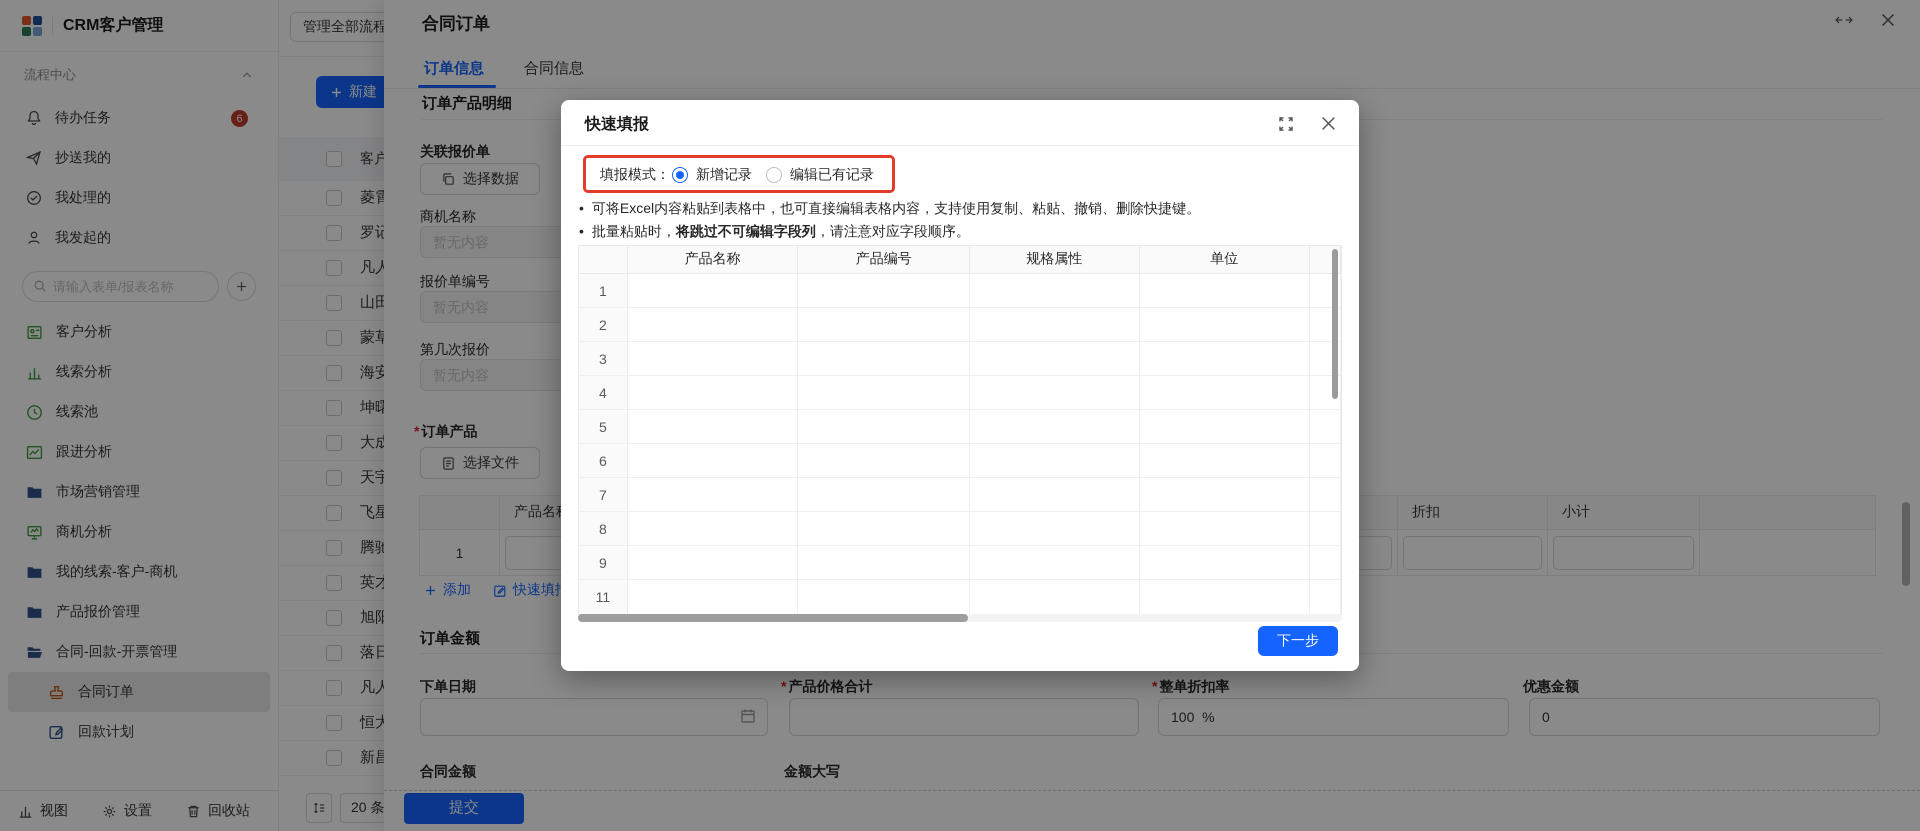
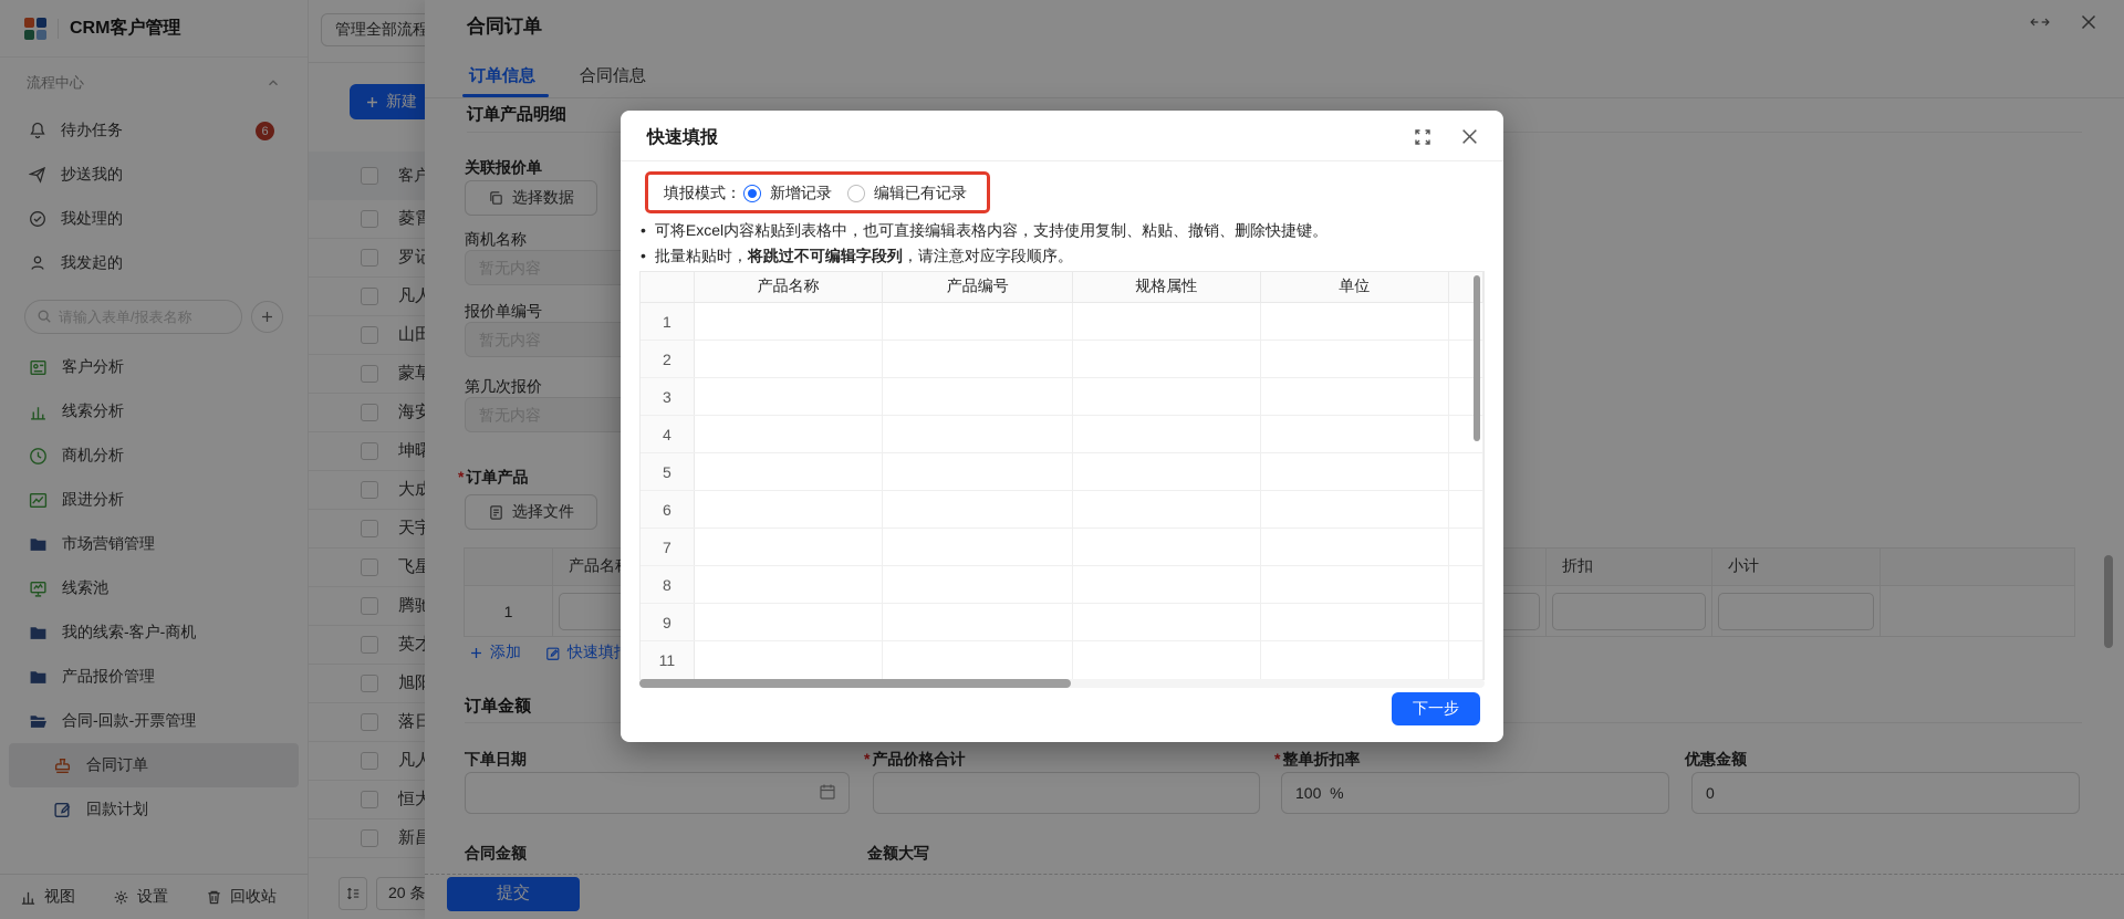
  CRM客户管理
  流程中心
  待办任务
  6
  抄送我的
  我处理的
  我发起的
  请输入表单/报表名称
  客户分析
  线索分析
- 线索池
+ 商机分析
  跟进分析
  市场营销管理
- 商机分析
+ 线索池
  我的线索-客户-商机
  产品报价管理
  合同-回款-开票管理
  合同订单
  回款计划
  视图
  设置
  回收站
  管理全部流程
  新建
  客户
  菱霄
  罗记
  凡人
  山田
  蒙草
  海安
  坤曙
  大成
  天宇
  飞星
  腾驰
  英才
  旭阳
  落日
  凡人
  恒大
  新昌
  20 条
  合同订单
  订单信息
  合同信息
  订单产品明细
  关联报价单
  选择数据
  商机名称
  暂无内容
  报价单编号
  暂无内容
  第几次报价
  暂无内容
  订单产品
  选择文件
  产品名
  折扣
  小计
  1
  添加
  快速填
  订单金额
  下单日期
  产品价格合计
  整单折扣率
  100 %
  优惠金额
  0
  合同金额
  金额大写
  提交
  快速填报
  填报模式：
  新增记录
  编辑已有记录
  可将Excel内容粘贴到表格中，也可直接编辑表格内容，支持使用复制、粘贴、撤销、删除快捷键。
  批量粘贴时，将跳过不可编辑字段列，请注意对应字段顺序。
  产品名称
  产品编号
  规格属性
  单位
  1
  2
  3
  4
  5
  6
  7
  8
  9
  11
  下一步
